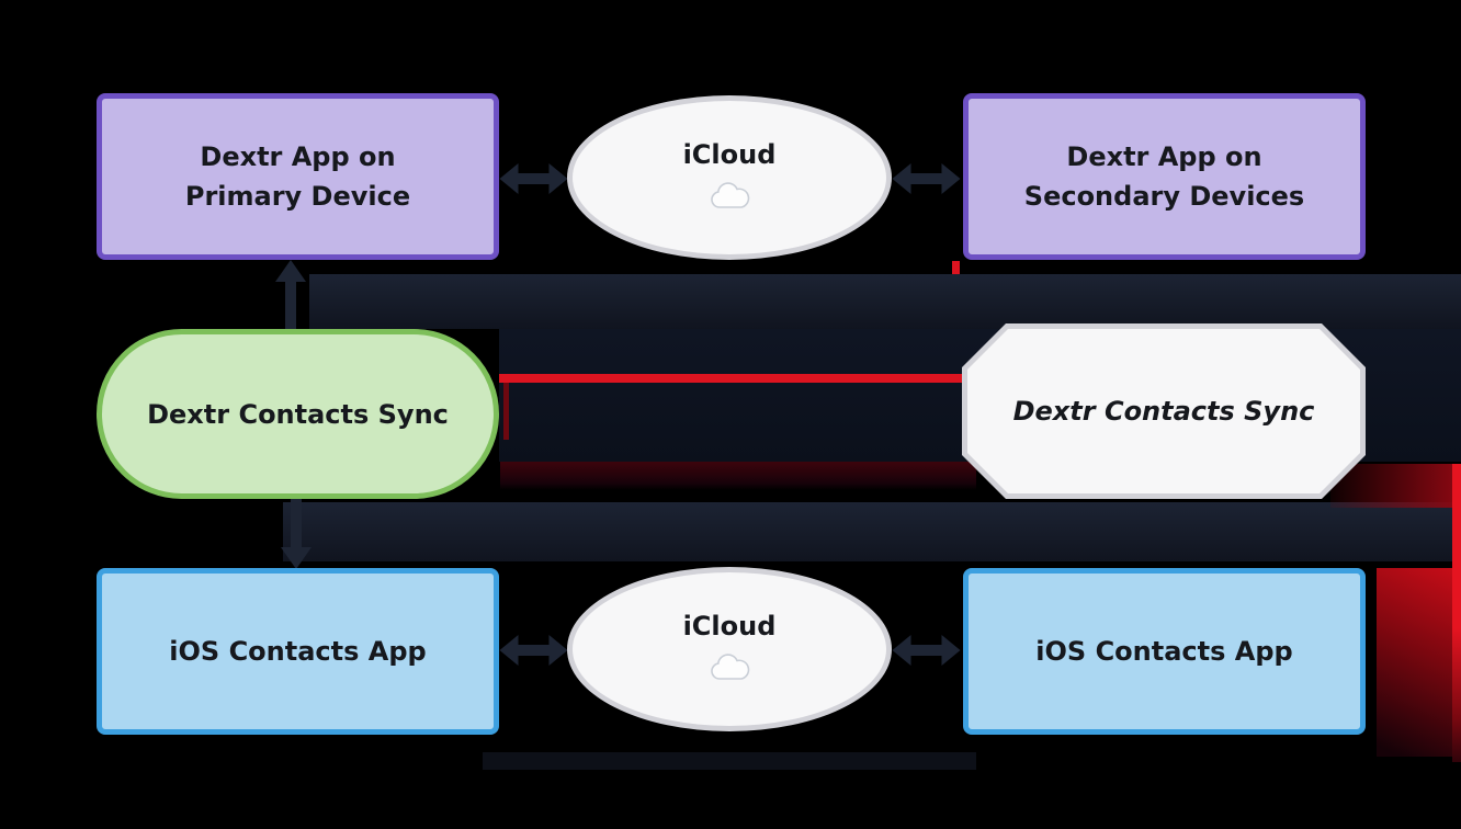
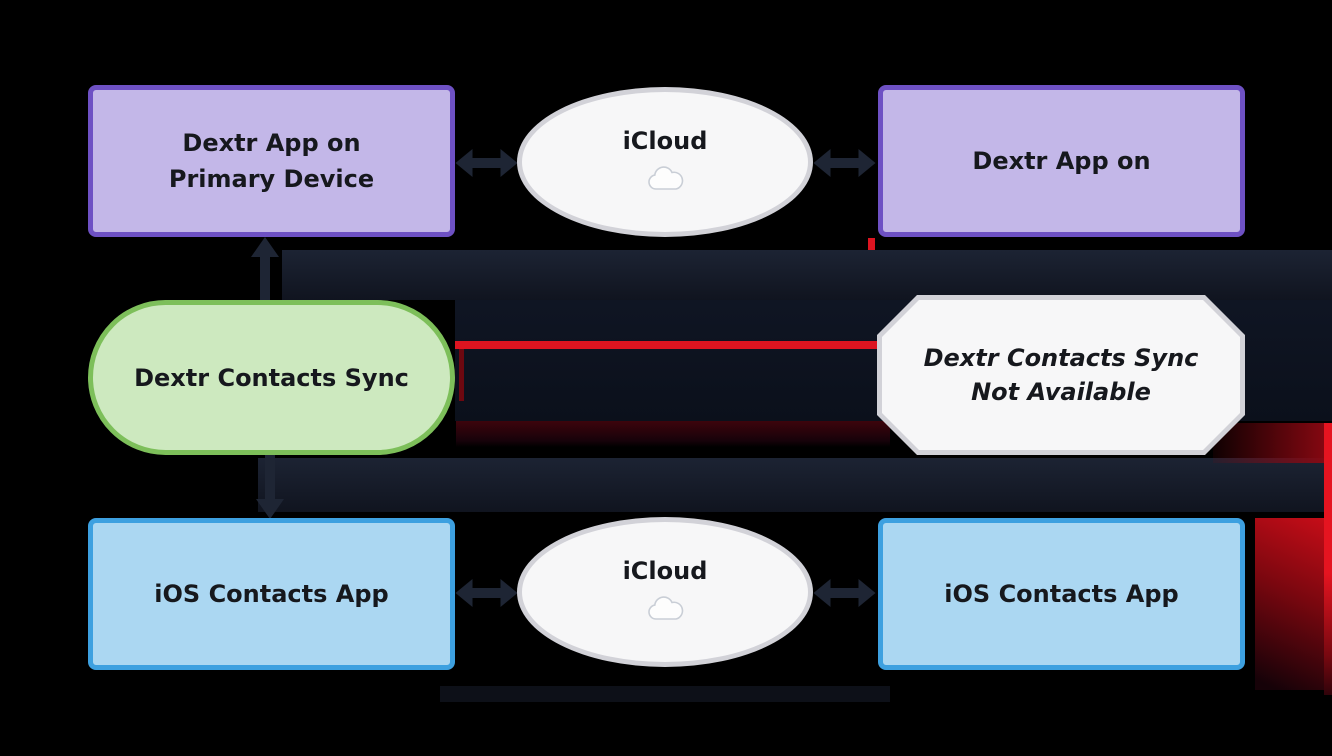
  Dextr App on
  Primary Device
  iCloud
  Dextr App on
- Secondary Devices
  Dextr Contacts Sync
  Dextr Contacts Sync
+ Not Available
  iOS Contacts App
  iCloud
  iOS Contacts App
